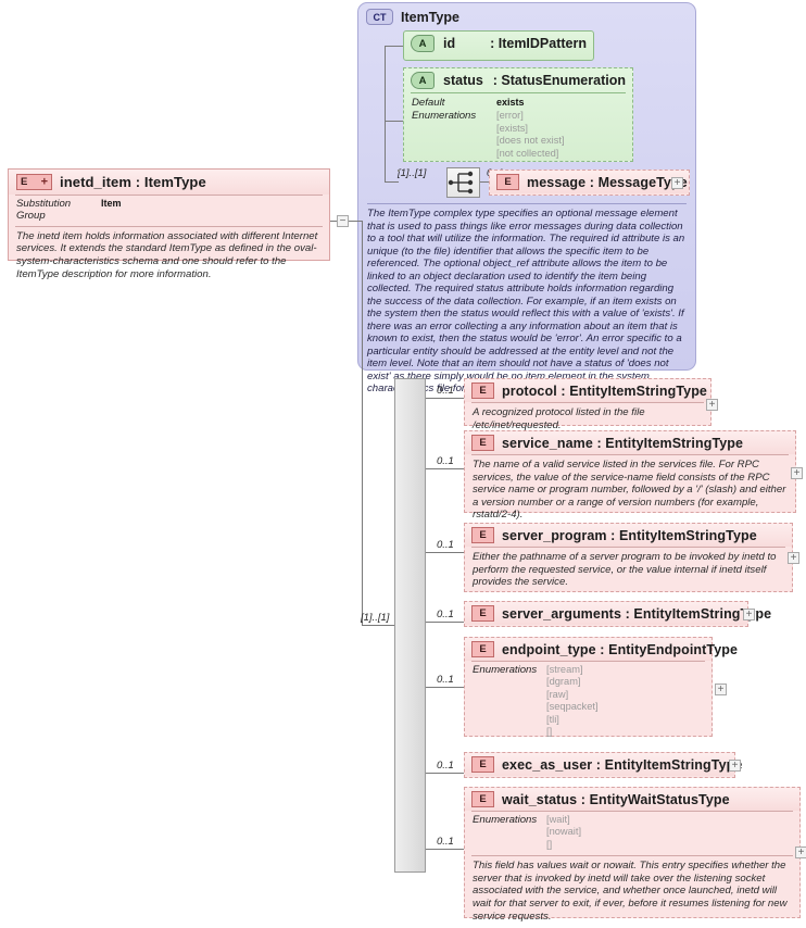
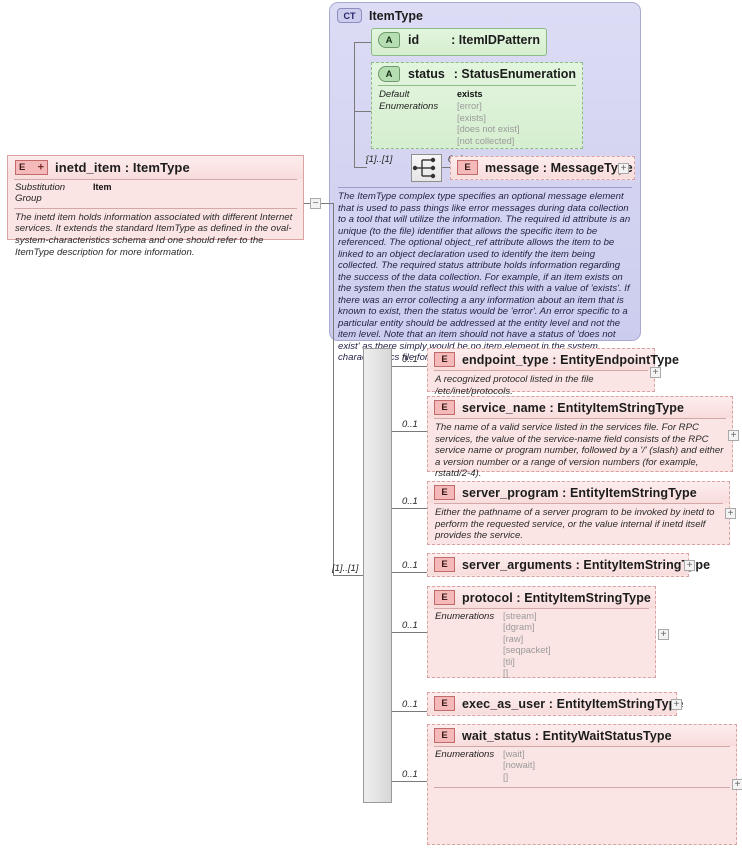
  CT
  ItemType
  A
  id
  : ItemIDPattern
  A
  status
  : StatusEnumeration
  Default
  exists
  Enumerations
  [error]
  [exists]
  [does not exist]
  [not collected]
  [1]..[1]
  E
  message : MessageTye
  +
  The ItemType complex type specifies an optional message element that is used to pass things like error messages during data collection to a tool that will utilize the information. The required id attribute is an unique (to the file) identifier that allows the specific item to be referenced. The optional object_ref attribute allows the item to be linked to an object declaration used to identify the item being collected. The required status attribute holds information regarding the success of the data collection. For example, if an item exists on the system then the status would reflect this with a value of 'exists'. If there was an error collecting a any information about an item that is known to exist, then the status would be 'error'. An error specific to a particular entity should be addressed at the entity level and not the item level. Note that an item should not have a status of 'does not exist' as there simply would be no item element in the system characs file fo
  E
  +
  inetd_item : ItemType
  Substitution Group
  Item
  The inetd item holds information associated with different Internet services. It extends the standard ItemType as defined in the oval-system-characteristics schema and one should refer to the ItemType description for more information.
  −
  [1]..[1]
  0..1
  0..1
  0..1
  0..1
  0..1
  0..1
  0..1
  E
- protocol : EntityItemStringType
+ endpoint_type : EntityEndpointType
- A recognized protocol listed in the file /etc/inet/requested.
+ A recognized protocol listed in the file /etc/inet/protocols.
  +
  E
  service_name : EntityItemStringType
  The name of a valid service listed in the services file. For RPC services, the value of the service-name field consists of the RPC service name or program number, followed by a '/' (slash) and either a version number or a range of version numbers (for example, rstatd/2-4).
  +
  E
  server_program : EntityItemStringType
  Either the pathname of a server program to be invoked by inetd to perform the requested service, or the value internal if inetd itself provides the service.
  +
  E
  server_arguments : EntityItemStringpe
  +
  E
- endpoint_type : EntityEndpointType
+ protocol : EntityItemStringType
  Enumerations
  [stream]
  [dgram]
  [raw]
  [seqpacket]
  [tli]
  []
  +
  E
  exec_as_user : EntityItemStringTy
  +
  E
  wait_status : EntityWaitStatusType
  Enumerations
  [wait]
  [nowait]
  []
- This field has values wait or nowait. This entry specifies whether the server that is invoked by inetd will take over the listening socket associated with the service, and whether once launched, inetd will wait for that server to exit, if ever, before it resumes listening for new service requests.
  +
